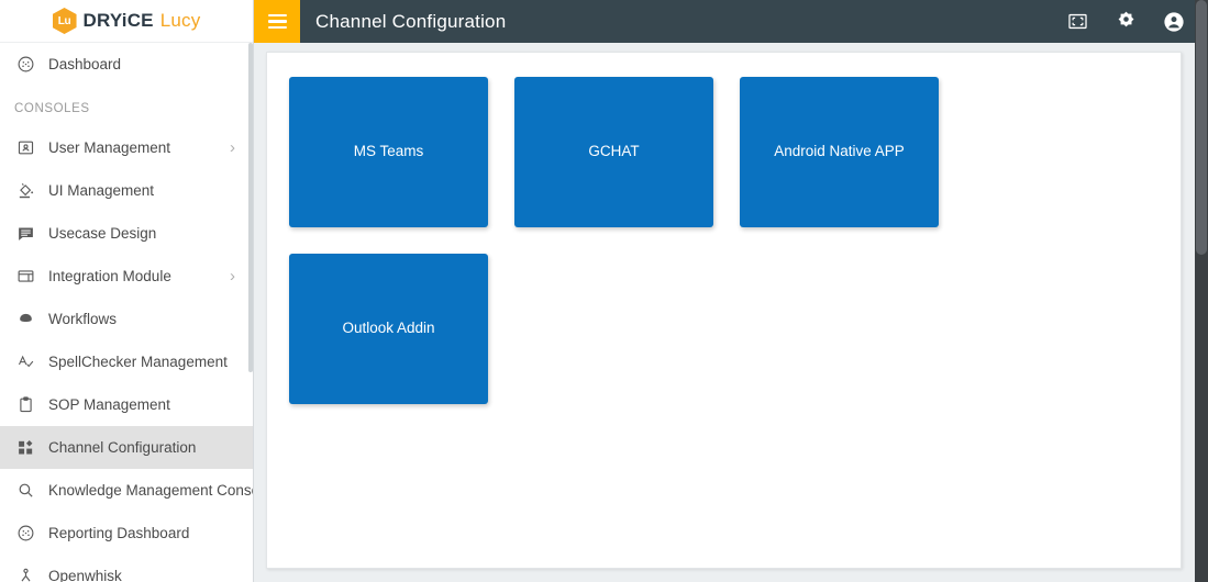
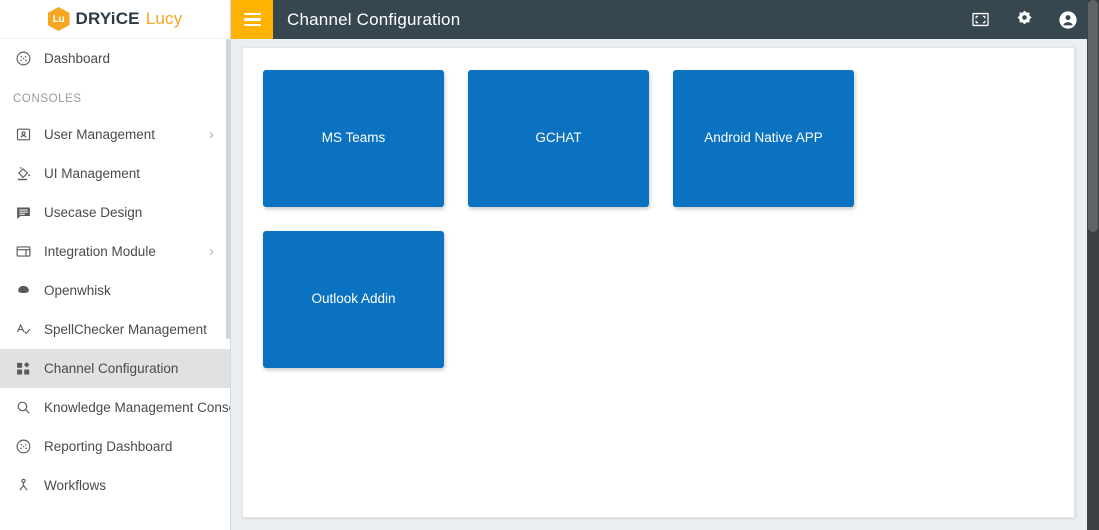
  Lu
  DRYiCE
  Lucy
  Dashboard
  CONSOLES
  User Management
  ›
  UI Management
  Usecase Design
  Integration Module
  ›
- Workflows
+ Openwhisk
  SpellChecker Management
- SOP Management
  Channel Configuration
  Knowledge Management Cons
  Reporting Dashboard
- Openwhisk
+ Workflows
  Channel Configuration
  MS Teams
  GCHAT
  Android Native APP
  Outlook Addin
